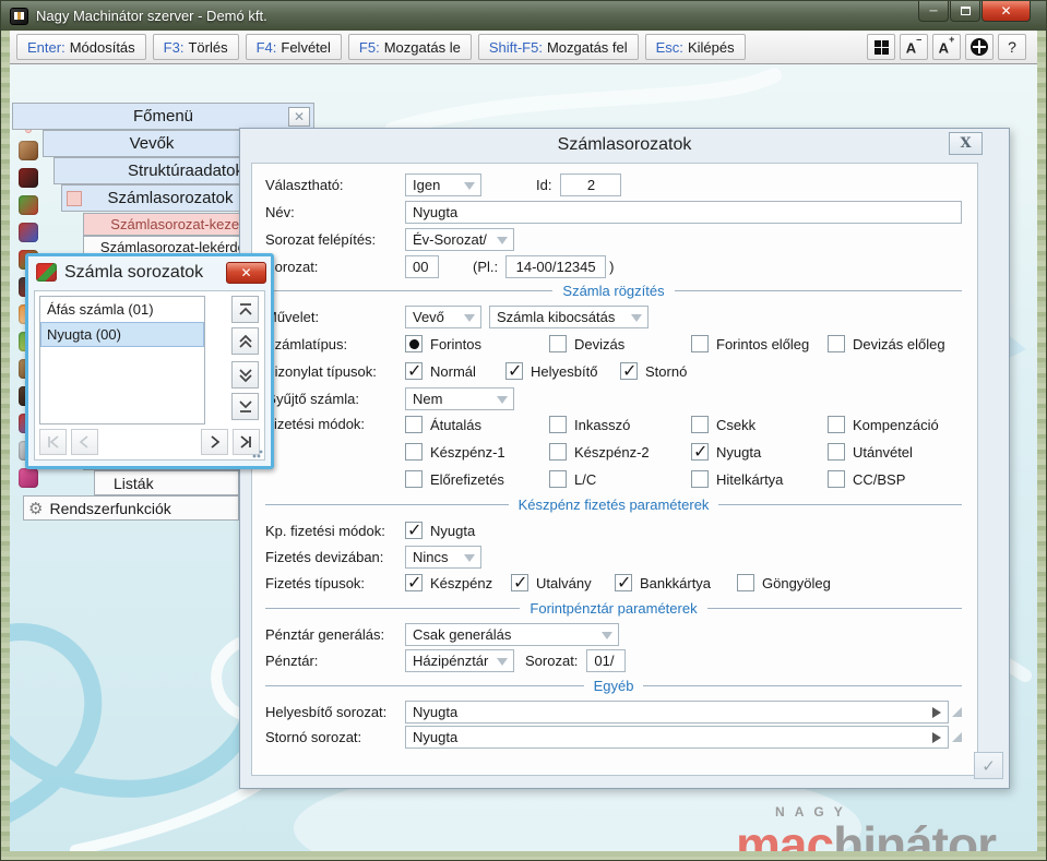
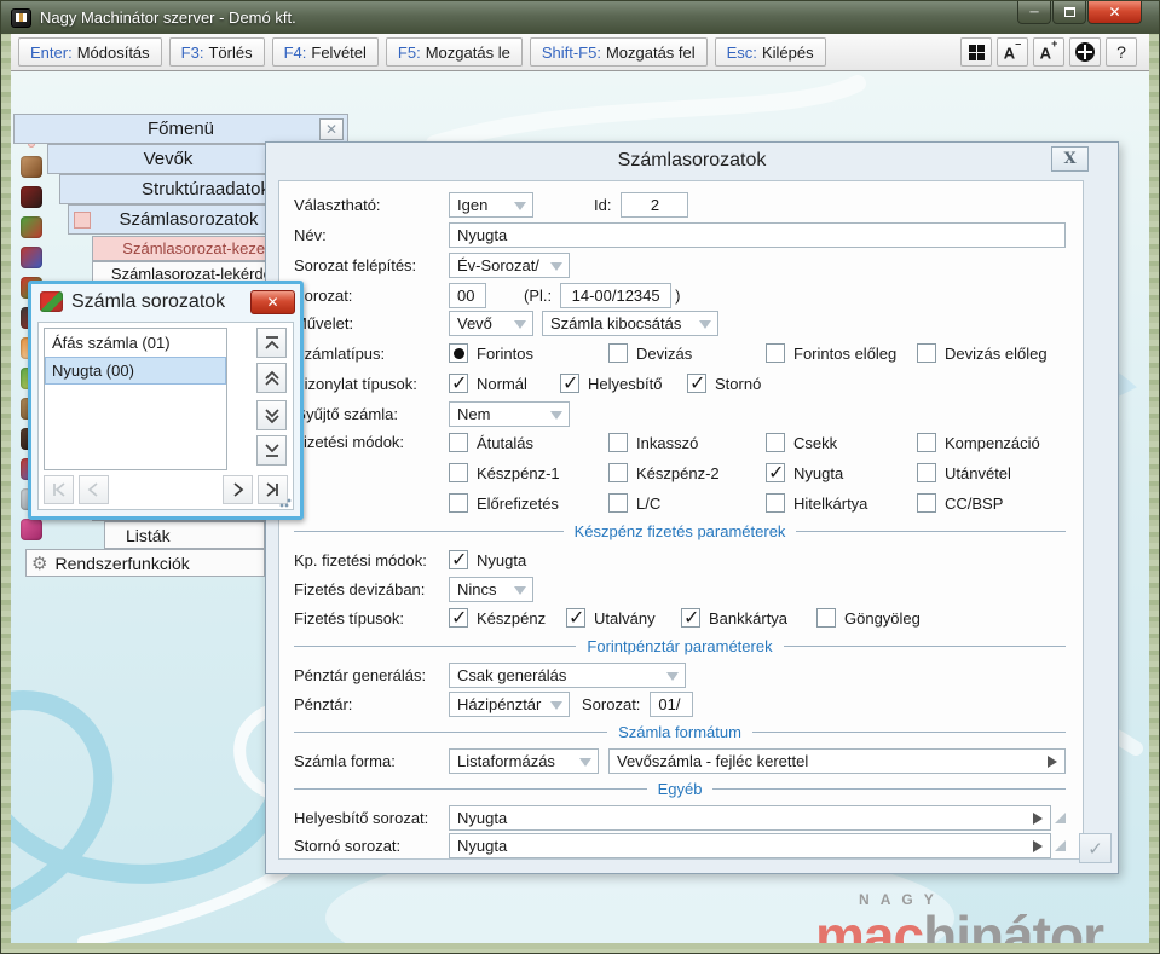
  Nagy Machinátor szerver - Demó kft.
  ─
  ✕
  Enter:
  Módosítás
  F3:
  Törlés
  F4:
  Felvétel
  F5:
  Mozgatás le
  Shift-F5:
  Mozgatás fel
  Esc:
  Kilépés
  A–
  A+
  ?
  Főmenü
  ✕
  Vevők
  Struktúraadato
  Számlasorozatok
  Számlasorozat-keze
  Számlasorozat-lekérd
  Listák
  ⚙
  Rendszerfunkciók
  Számlasorozatok
  X
  Választható:
  Igen
  Id:
  2
  Név:
  Nyugta
  Sorozat felépítés:
  Év-Sorozat/
  orozat:
  00
  (Pl.:
  14-00/12345
  )
- Számla rögzítés
  űvelet:
  Vevő
  Számla kibocsátás
  zámlatípus:
  Forintos
  Devizás
  Forintos előleg
  Devizás előleg
  izonylat típusok:
  Normál
  Helyesbítő
  Stornó
  yűjtő számla:
  Nem
  izetési módok:
  Átutalás
  Inkasszó
  Csekk
  Kompenzáció
  Készpénz-1
  Készpénz-2
  Nyugta
  Utánvétel
  Előrefizetés
  L/C
  Hitelkártya
  CC/BSP
  Készpénz fizetés paraméterek
  Kp. fizetési módok:
  Nyugta
  Fizetés devizában:
  Nincs
  Fizetés típusok:
  Készpénz
  Utalvány
  Bankkártya
  Göngyöleg
  Forintpénztár paraméterek
  Pénztár generálás:
  Csak generálás
  Pénztár:
  Házipénztár
  Sorozat:
  01/
+ Számla formátum
+ Számla forma:
+ Listaformázás
+ Vevőszámla - fejléc kerettel
  Egyéb
  Helyesbítő sorozat:
  Nyugta
  Stornó sorozat:
  Nyugta
  ✓
  Számla sorozatok
  ✕
  Áfás számla (01)
  Nyugta (00)
  NAGY
  machinátor
